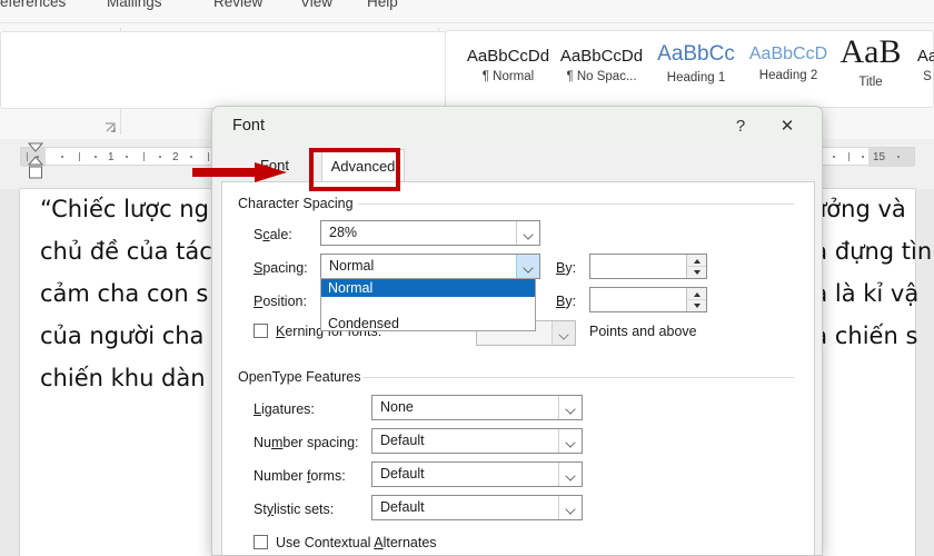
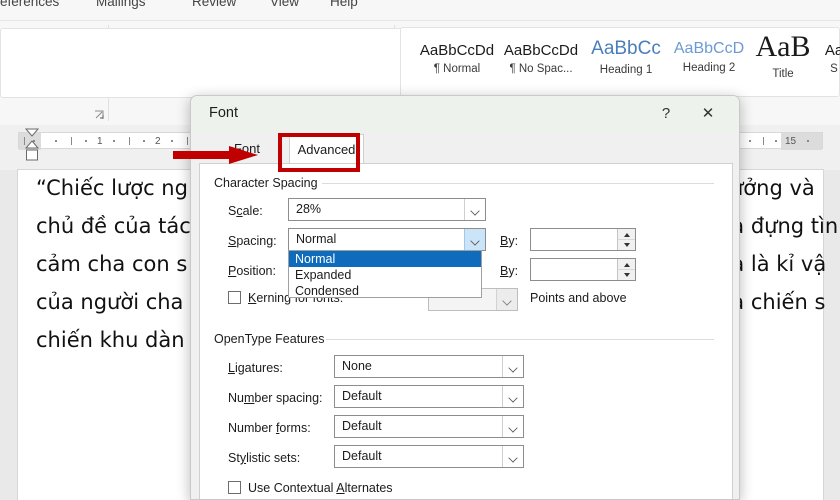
  eferences
  Mailings
  Review
  View
  Help
  AaBbCcDd
  ¶ Normal
  AaBbCcDd
  ¶ No Spac...
  AaBbCc
  Heading 1
  AaBbCcD
  Heading 2
  AaB
  Title
  Aa
  S
  1
  2
  15
  “Chiếc lược ng
  chủ đề của tác
  cảm cha con s
  của người cha
  chiến khu dàn
  ởng và
  đựng tìn
  là kỉ vậ
  chiến s
  Font
  ?
  ✕
  Font
  Advanced
  Character Spacing
  Scale:
  28%
  Spacing:
  Normal
  By:
  Position:
  By:
  Kerning for fonts:
  Points and above
  OpenType Features
  Ligatures:
  None
  Number spacing:
  Default
  Number forms:
  Default
  Stylistic sets:
  Default
  Use Contextual Alternates
  Normal
+ Expanded
  Condensed
